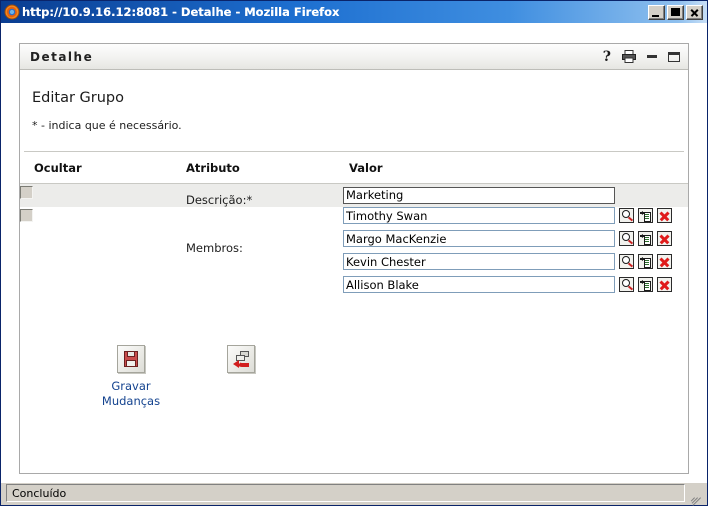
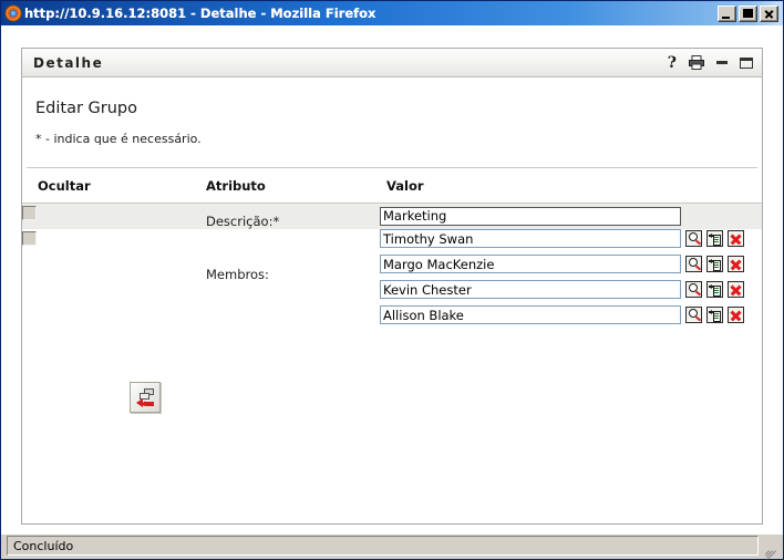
  http://10.9.16.12:8081 - Detalhe - Mozilla Firefox
  Detalhe
  ?
  Editar Grupo
  * - indica que é necessário.
  Ocultar	Atributo	Valor
  	Descrição:*	Marketing
  	Membros:	Timothy Swan Margo MacKenzie Kevin Chester Allison Blake
- Gravar
- Mudanças
  Concluído
